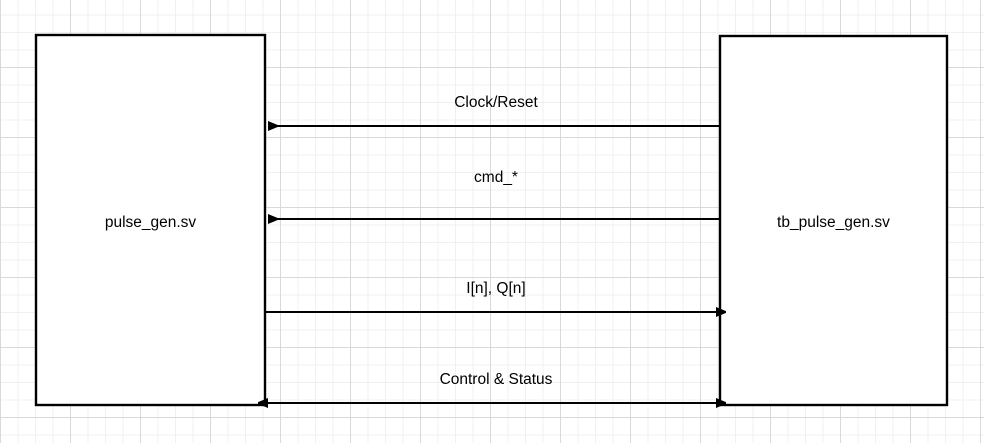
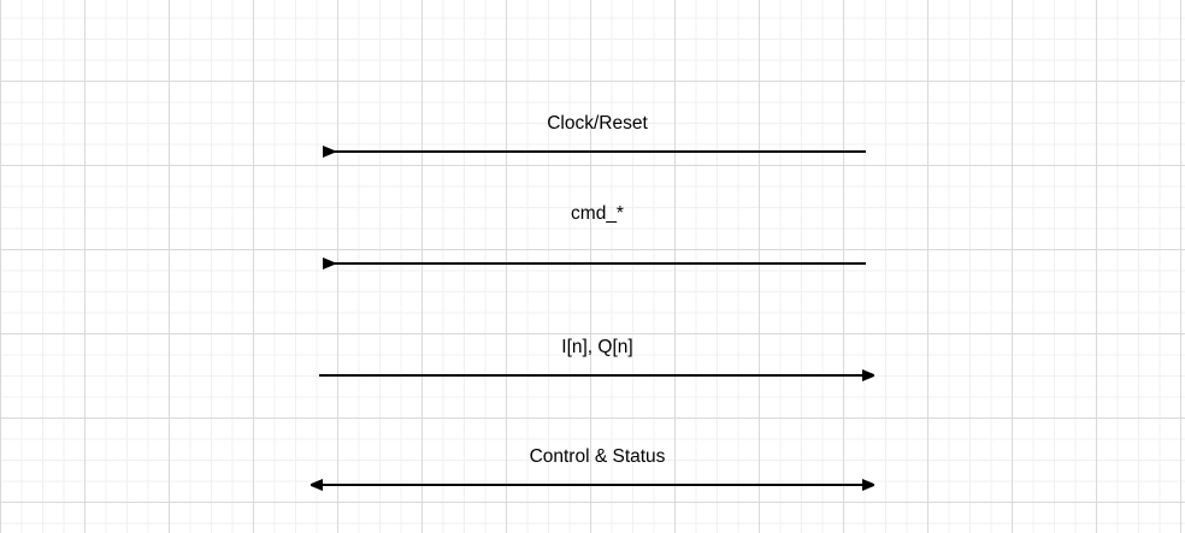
- pulse_gen.sv
- tb_pulse_gen.sv
  Clock/Reset
  cmd_*
  I[n], Q[n]
  Control & Status
